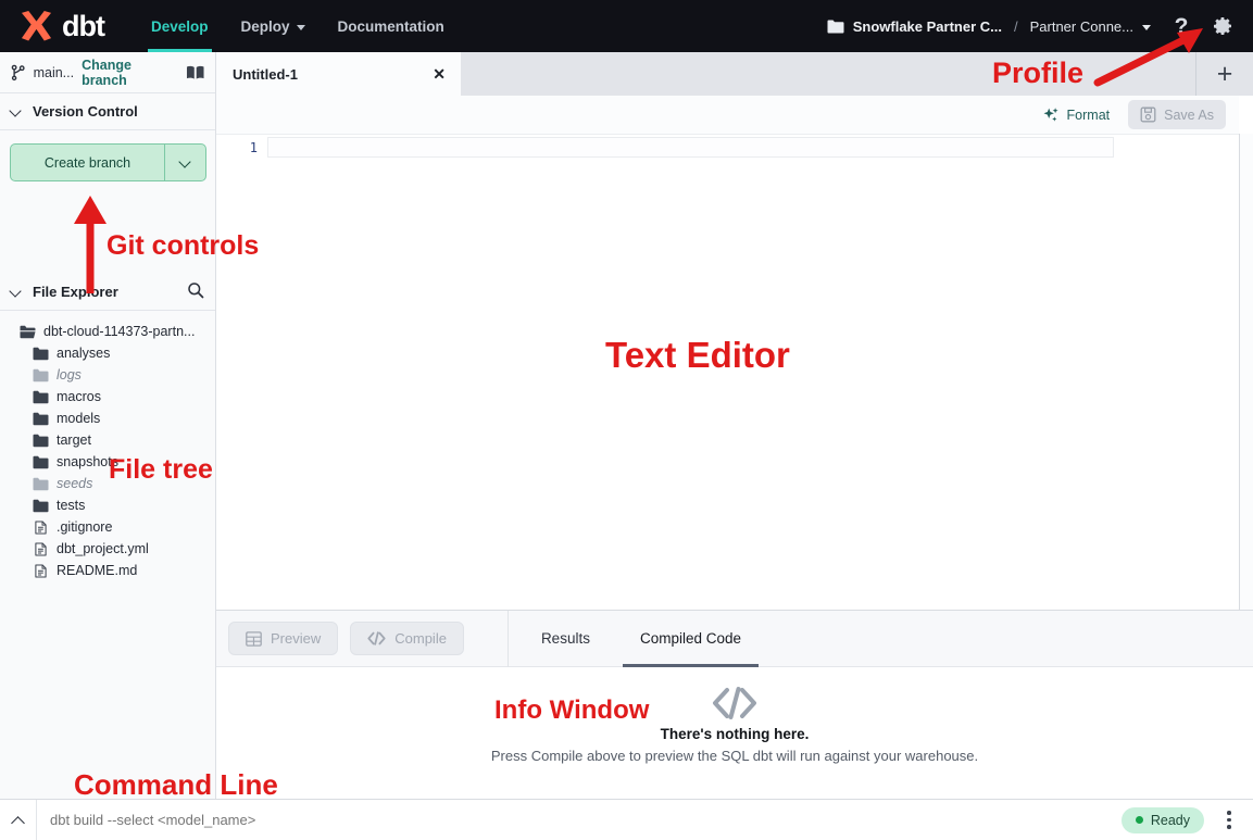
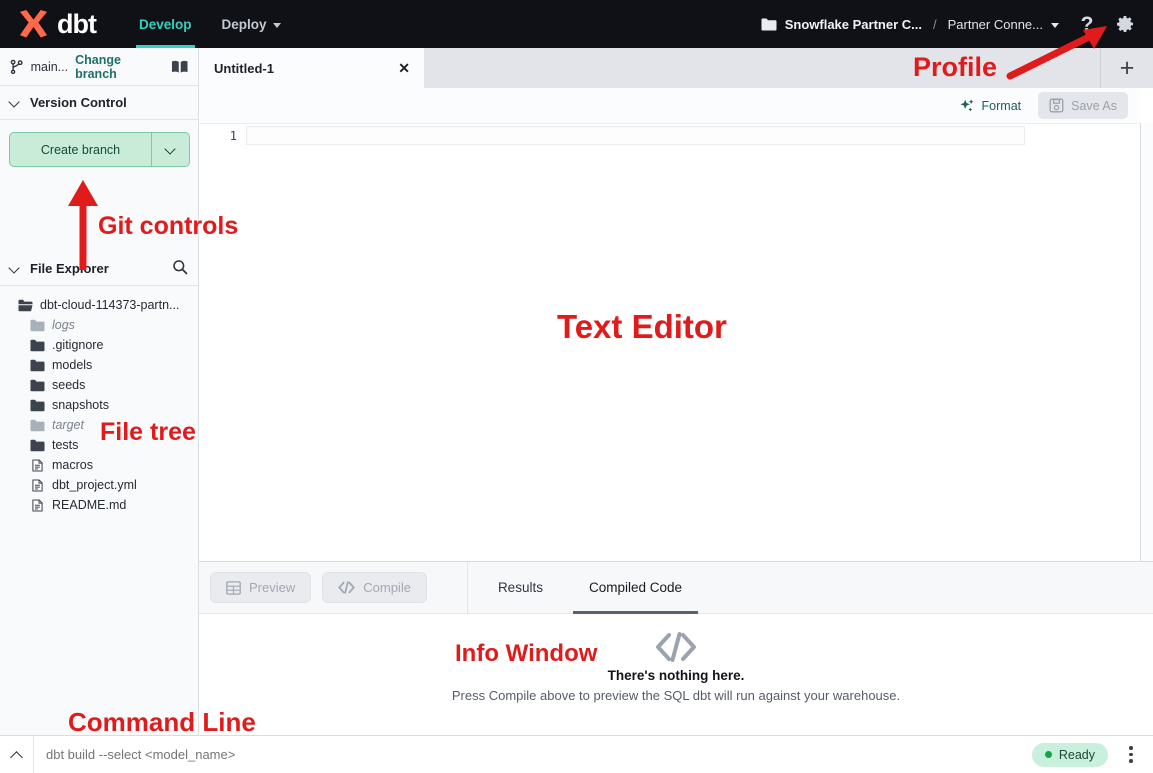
  dbt
  Develop
  Deploy
- Documentation
  Snowflake Partner C...
  /
  Partner Conne...
  ?
  main...
  Change branch
  Version Control
  Create branch
  File Exporer
  dbt-cloud-114373-partn...
- analyses
  logs
- macros
+ .gitignore
  models
- target
+ seeds
  snapshots
- seeds
+ target
  tests
- .gitignore
+ macros
  dbt_project.yml
  README.md
  Untitled-1
  ✕
  +
  Format
  Save As
  1
  Preview
  Compile
  Results
  Compiled Code
  There's nothing here.
  Press Compile above to preview the SQL dbt will run against your warehouse.
  dbt build --select <model_name>
  Ready
  Profile
  Git controls
  Text Editor
  File tree
  Info Window
  Command Line
